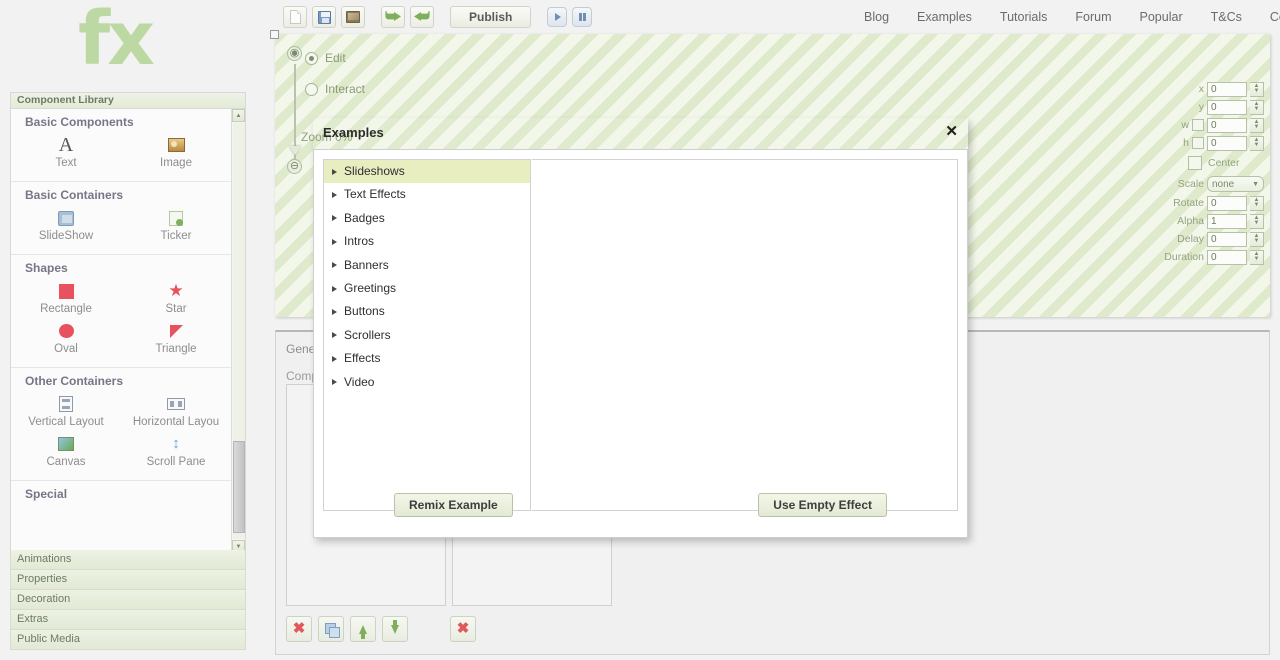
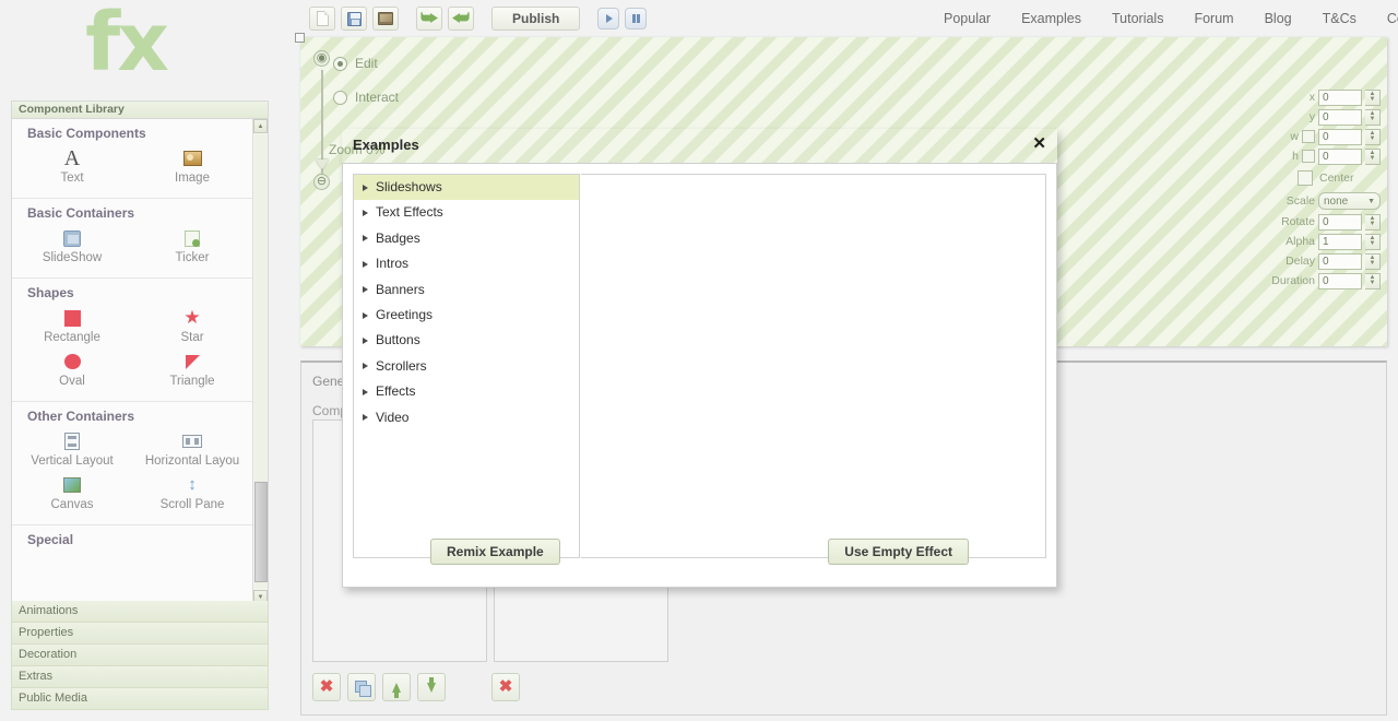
  fx
- Blog
+ Popular
  Examples
  Tutorials
  Forum
- Popular
+ Blog
  T&Cs
  ⮩
  Publish
  ◉
  ⊖
  Edit
  Interact
  Zoom 0%
  x
  0
  y
  0
  w
  0
  h
  0
  Center
  Scale
  none
  Rotate
  0
  Alpha
  1
  Delay
  0
  Duration
  0
  Component Library
  Basic Components
  A
  Text
  Image
  Basic Containers
  SlideShow
  Ticker
  Shapes
  Rectangle
  ★
  Star
  Oval
  Triangle
  Other Containers
  Vertical Layout
  Horizontal Layou
  Canvas
  ↕
  Scroll Pane
  Special
  Animations
  Properties
  Decoration
  Extras
  Public Media
  ✖
  ✖
  Examples
  ✕
  Slideshows
  Text Effects
  Badges
  Intros
  Banners
  Greetings
  Buttons
  Scrollers
  Effects
  Video
  Remix Example
  Use Empty Effect
